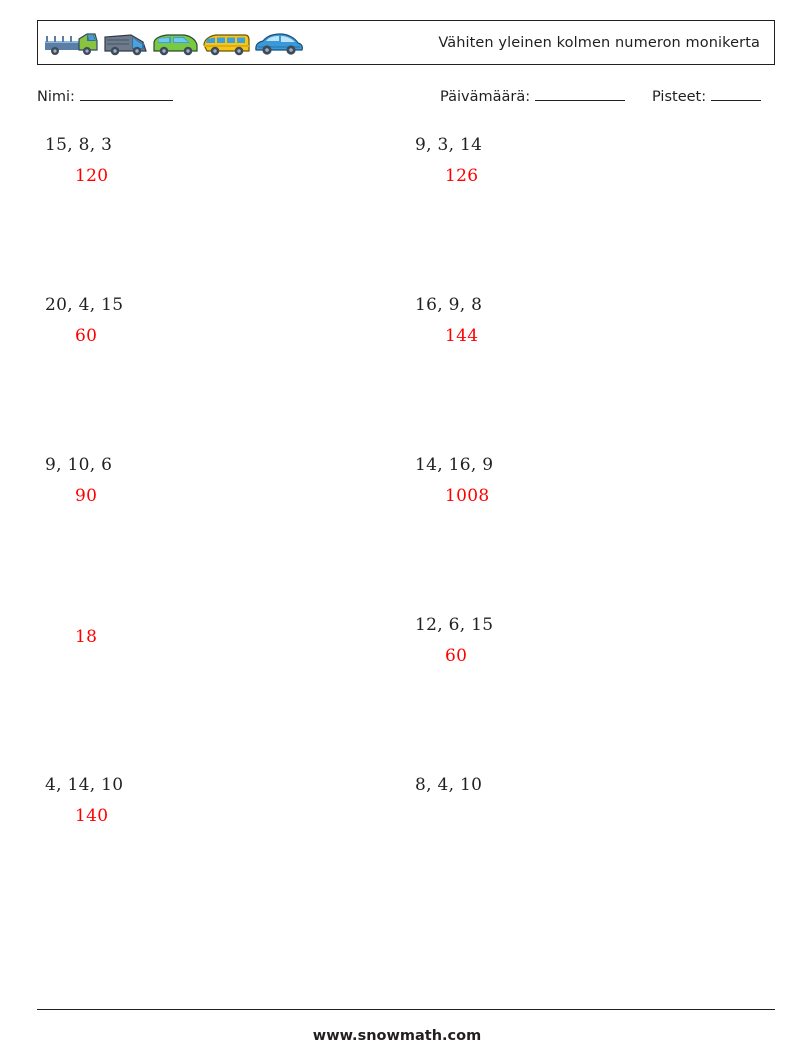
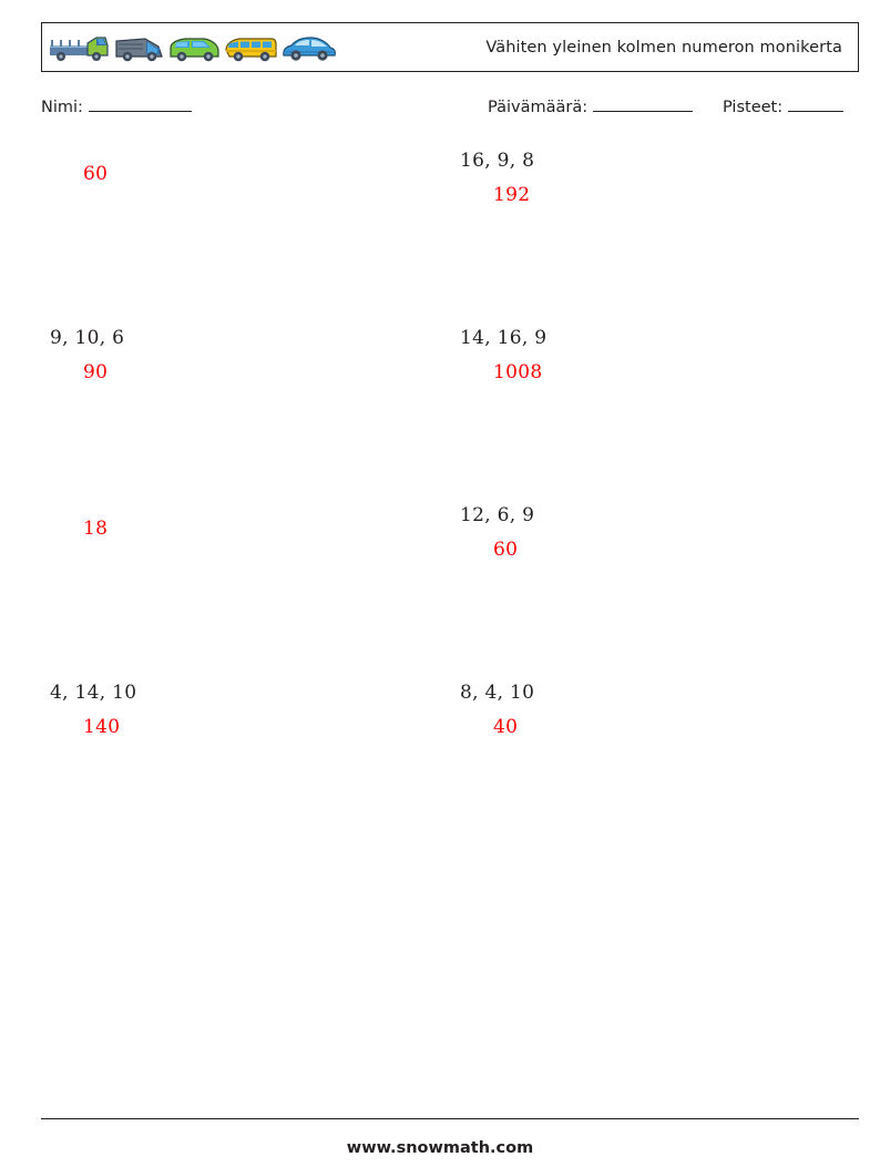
  Vähiten yleinen kolmen numeron monikerta
  Nimi:
  Päivämäärä:
  Pisteet:
- 15, 8, 3
- 120
- 9, 3, 14
- 126
- 20, 4, 15
  60
  16, 9, 8
- 144
+ 192
  9, 10, 6
  90
  14, 16, 9
  1008
  18
- 12, 6, 15
+ 12, 6, 9
  60
  4, 14, 10
  140
  8, 4, 10
+ 40
  www.snowmath.com
